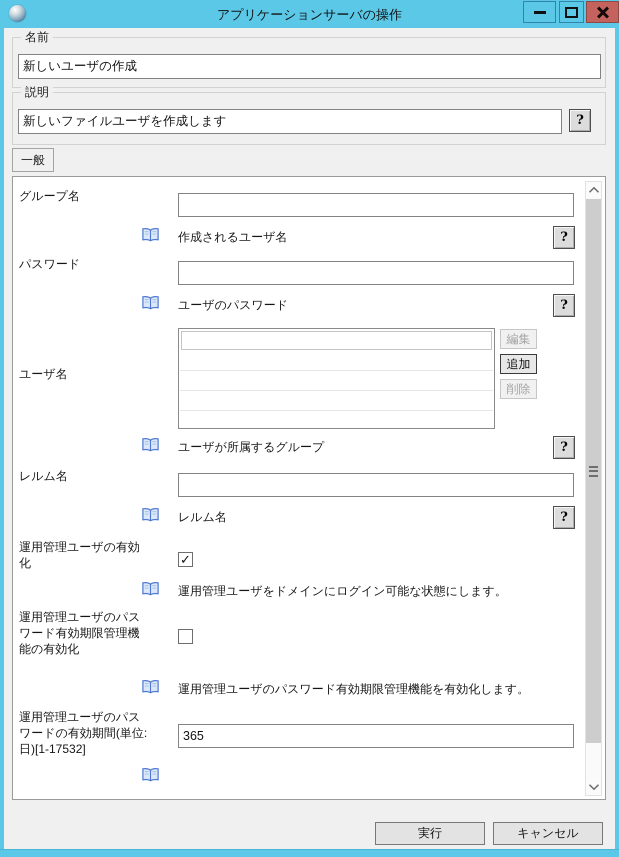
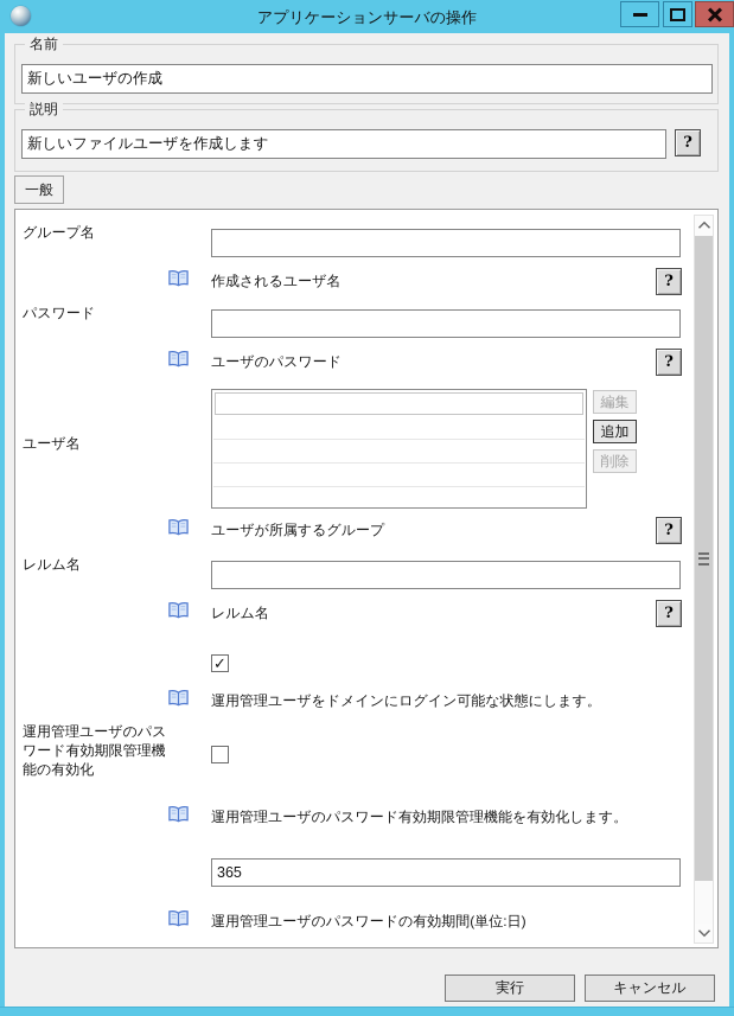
  アプリケーションサーバの操作
  名前
  新しいユーザの作成
  説明
  新しいファイルユーザを作成します
  ?
  一般
  グループ名
  作成されるユーザ名
  ?
  パスワード
  ユーザのパスワード
  ?
  ユーザ名
  編集
  追加
  削除
  ユーザが所属するグループ
  ?
  レルム名
  レルム名
  ?
- 運用管理ユーザの有効化
  ✓
  運用管理ユーザをドメインにログイン可能な状態にします。
  運用管理ユーザのパスワード有効期限管理機能の有効化
  運用管理ユーザのパスワード有効期限管理機能を有効化します。
- 運用管理ユーザのパスワードの有効期間(単位:日)[1-17532]
  365
+ 運用管理ユーザのパスワードの有効期間(単位:日)
  実行
  キャンセル
